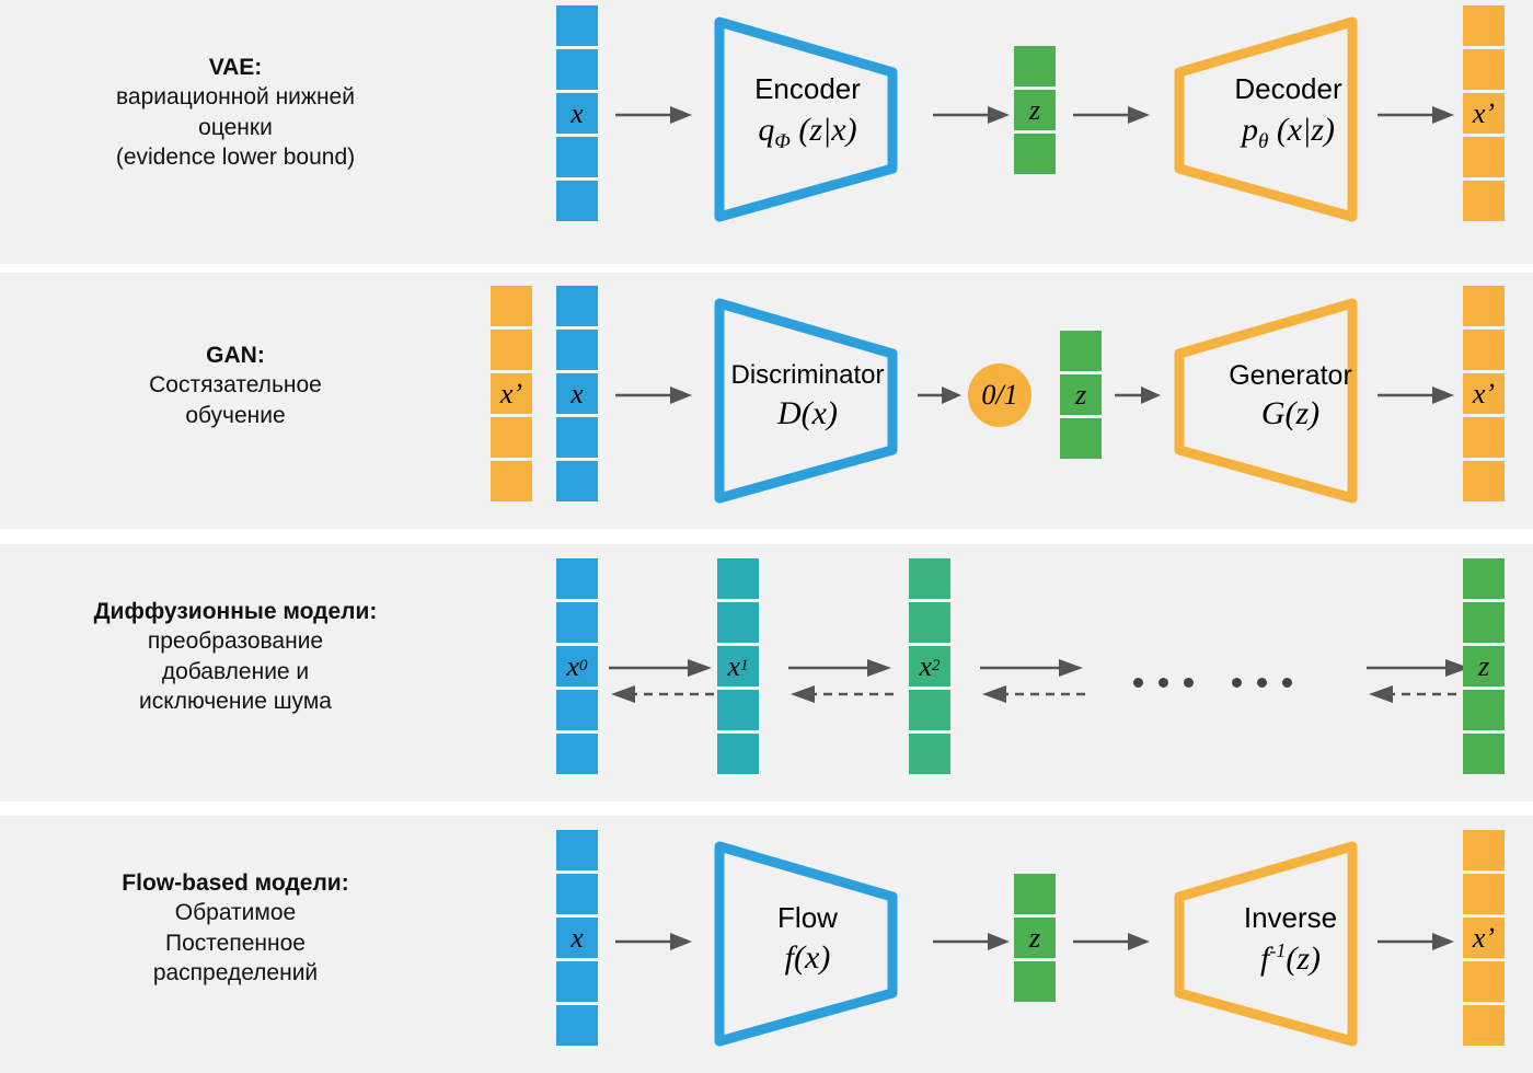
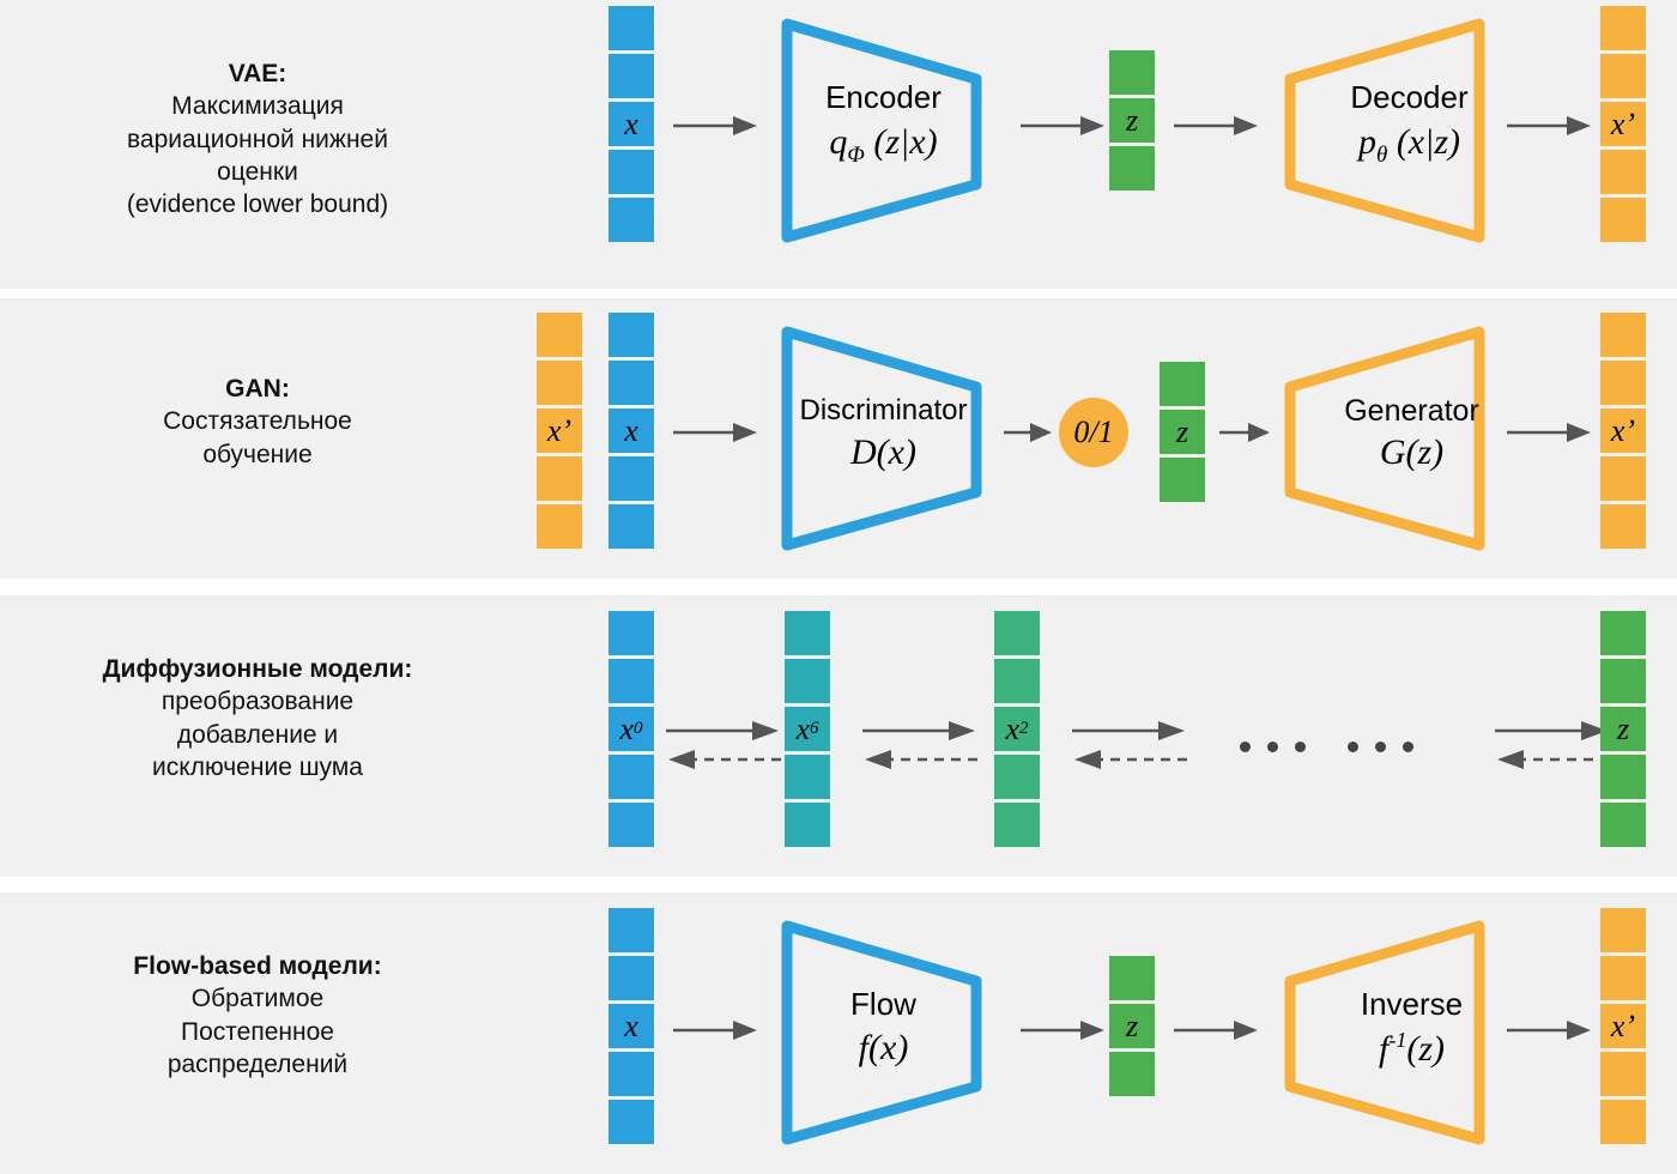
  VAE:
+ Максимизация
  вариационной нижней
  оценки
  (evidence lower bound)
  x
  Encoder
  qΦ (z|x)
  z
  Decoder
  pθ (x|z)
  x’
  GAN:
  Состязательное
  обучение
  x’
  x
  Discriminator
  D(x)
  0/1
  z
  Generator
  G(z)
  x’
  Диффузионные модели:
  преобразование
  добавление и
  исключение шума
  x
  0
  x
- 1
+ 6
  x
  2
  z
  Flow-based модели:
  Обратимое
  Постепенное
  распределений
  x
  Flow
  f(x)
  z
  Inverse
  f-1(z)
  x’
